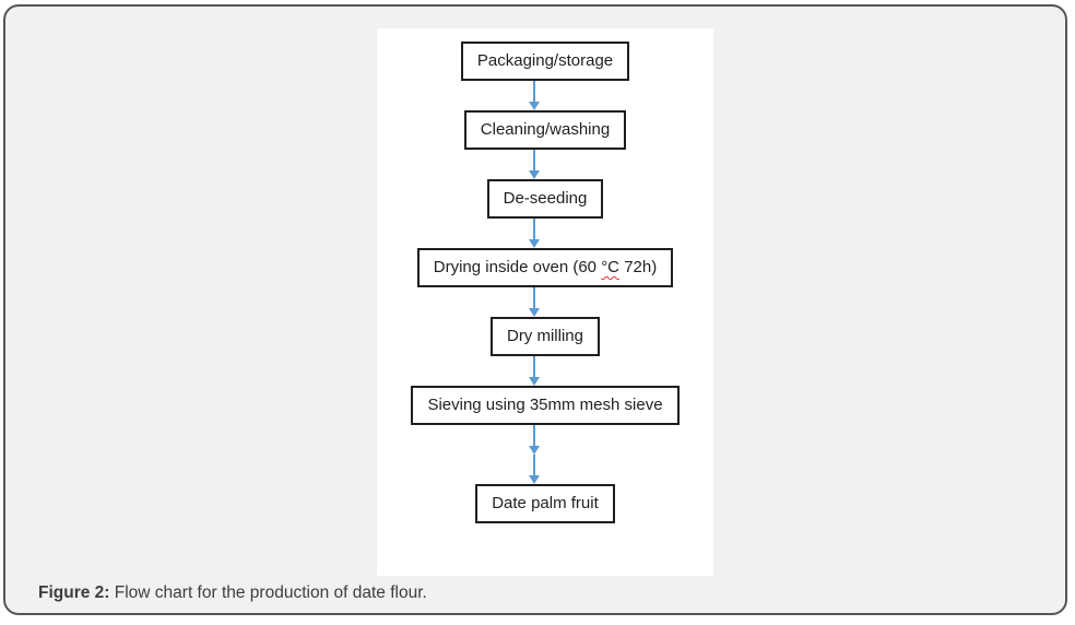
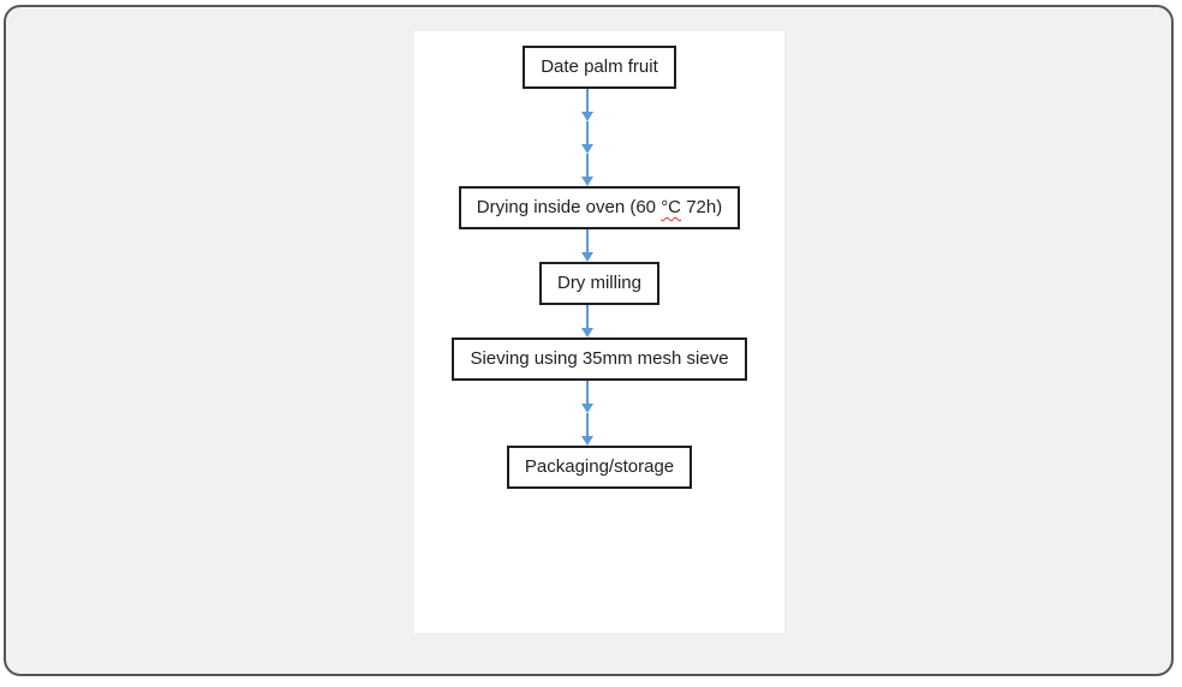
- Packaging/storage
+ Date palm fruit
- Cleaning/washing
- De-seeding
  Drying inside oven (60 °C 72h)
  Dry milling
  Sieving using 35mm mesh sieve
- Date palm fruit
+ Packaging/storage
- Figure 2: Flow chart for the production of date flour.
